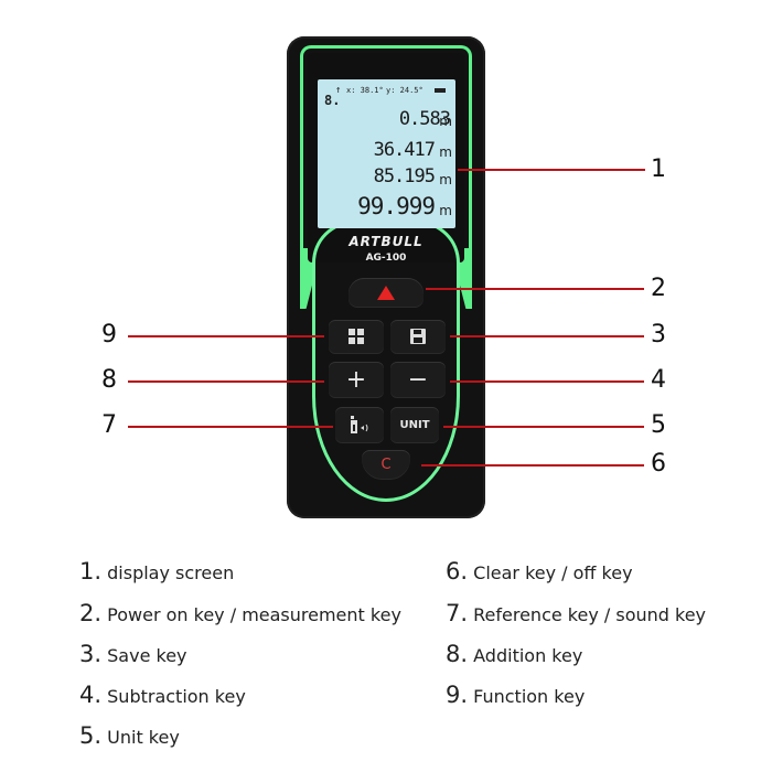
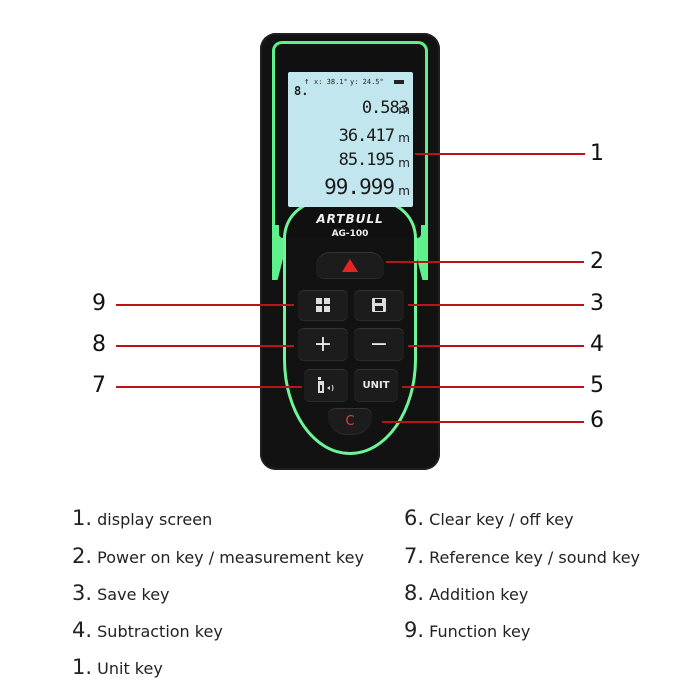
  8.
  ↑
  x: 38.1°
  y: 24.5°
  0.583
  m
  36.417
  m
  85.195
  m
  99.999
  m
  ARTBULL
  AG-100
  +
  −
  UNIT
  C
  1
  2
  3
  4
  5
  6
  7
  8
  9
  1. display screen
  2. Power on key / measurement key
  3. Save key
  4. Subtraction key
- 5. Unit key
+ 1. Unit key
  6. Clear key / off key
  7. Reference key / sound key
  8. Addition key
  9. Function key
